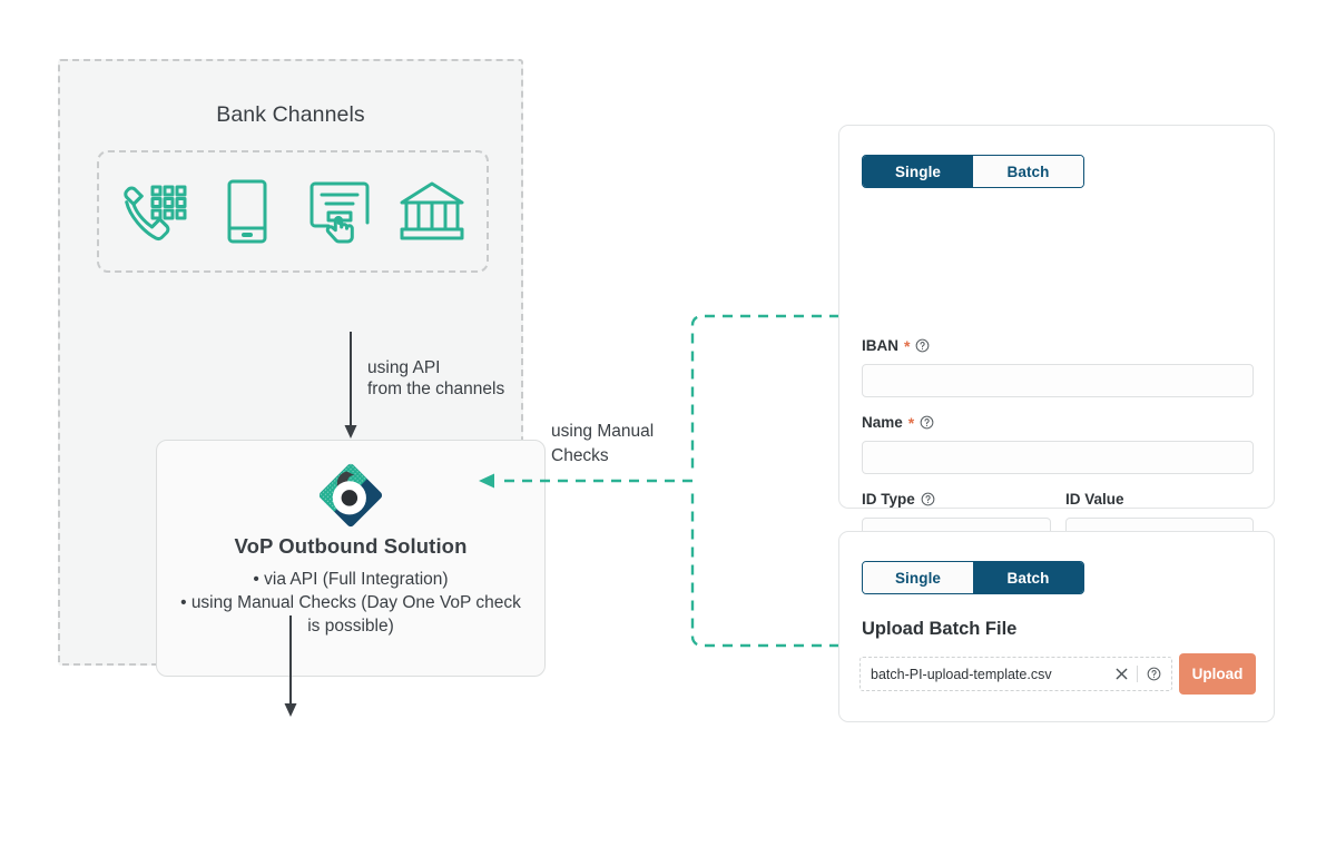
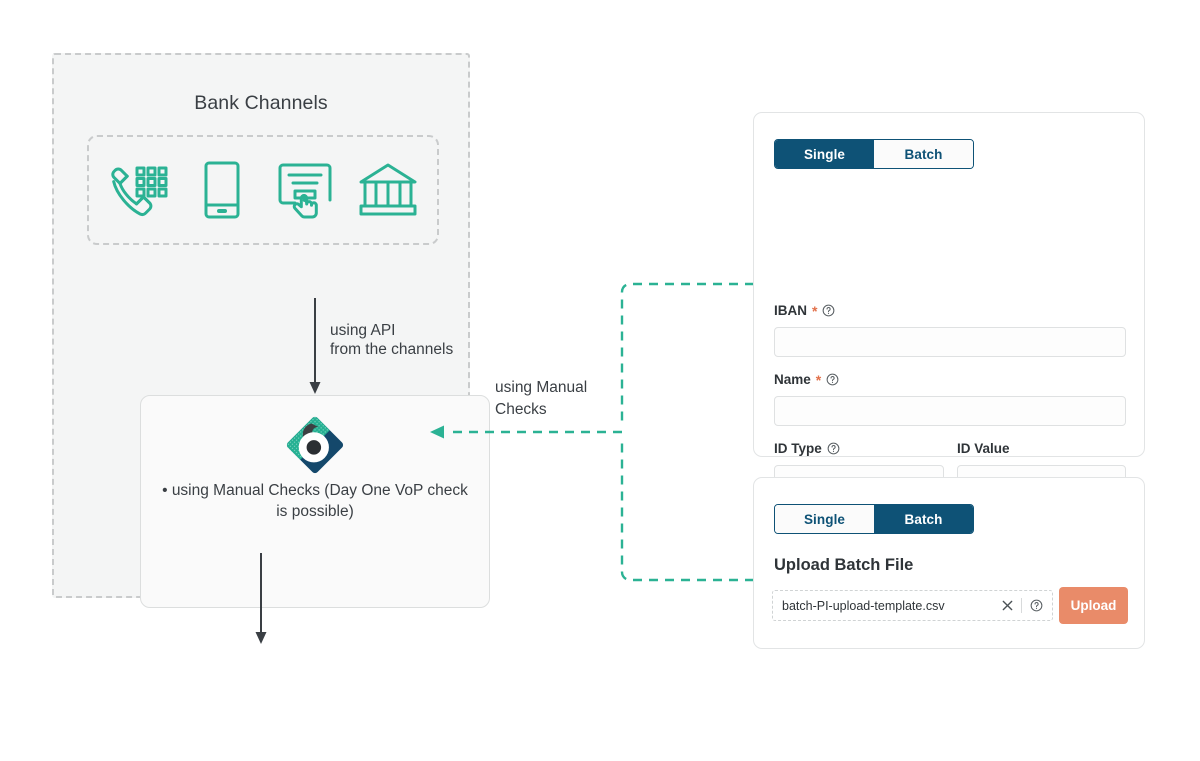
  Bank Channels
  using API
  from the channels
- VoP Outbound Solution
- via API (Full Integration)
  using Manual Checks (Day One VoP check is possible)
  using Manual
  Checks
  Single
  Batch
  IBAN
  *
  Name
  *
  ID Type
  ID Value
  Single
  Batch
  Upload Batch File
  batch-PI-upload-template.csv
  Upload
